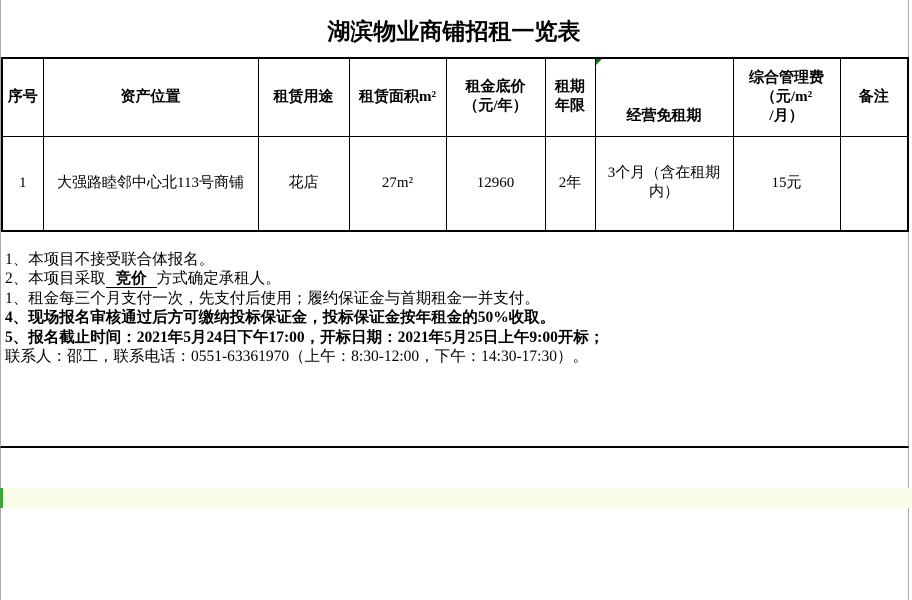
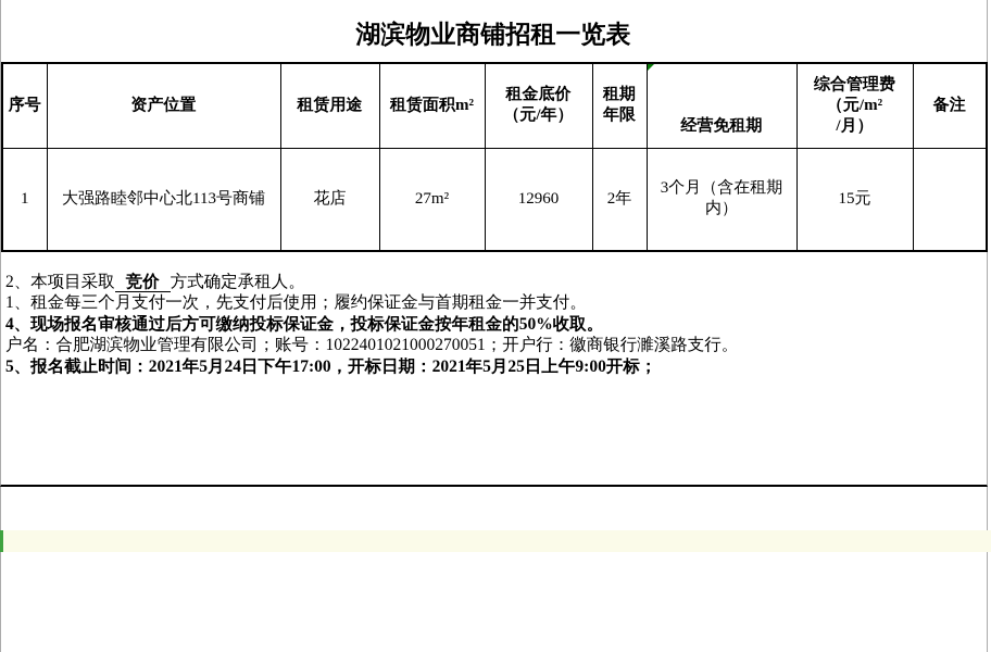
  湖滨物业商铺招租一览表
  序号	资产位置	租赁用途	租赁面积m²	租金底价 （元/年）	租期 年限	经营免租期	综合管理费 （元/m² /月）	备注
  1	大强路睦邻中心北113号商铺	花店	27m²	12960	2年	3个月（含在租期内）	15元
- 1、本项目不接受联合体报名。
  2、本项目采取 竞价 方式确定承租人。
  1、租金每三个月支付一次，先支付后使用；履约保证金与首期租金一并支付。
  4、现场报名审核通过后方可缴纳投标保证金，投标保证金按年租金的50%收取。
+ 户名：合肥湖滨物业管理有限公司；账号：1022401021000270051；开户行：徽商银行濉溪路支行。
  5、报名截止时间：2021年5月24日下午17:00，开标日期：2021年5月25日上午9:00开标；
- 联系人：邵工，联系电话：0551-63361970（上午：8:30-12:00，下午：14:30-17:30）。
